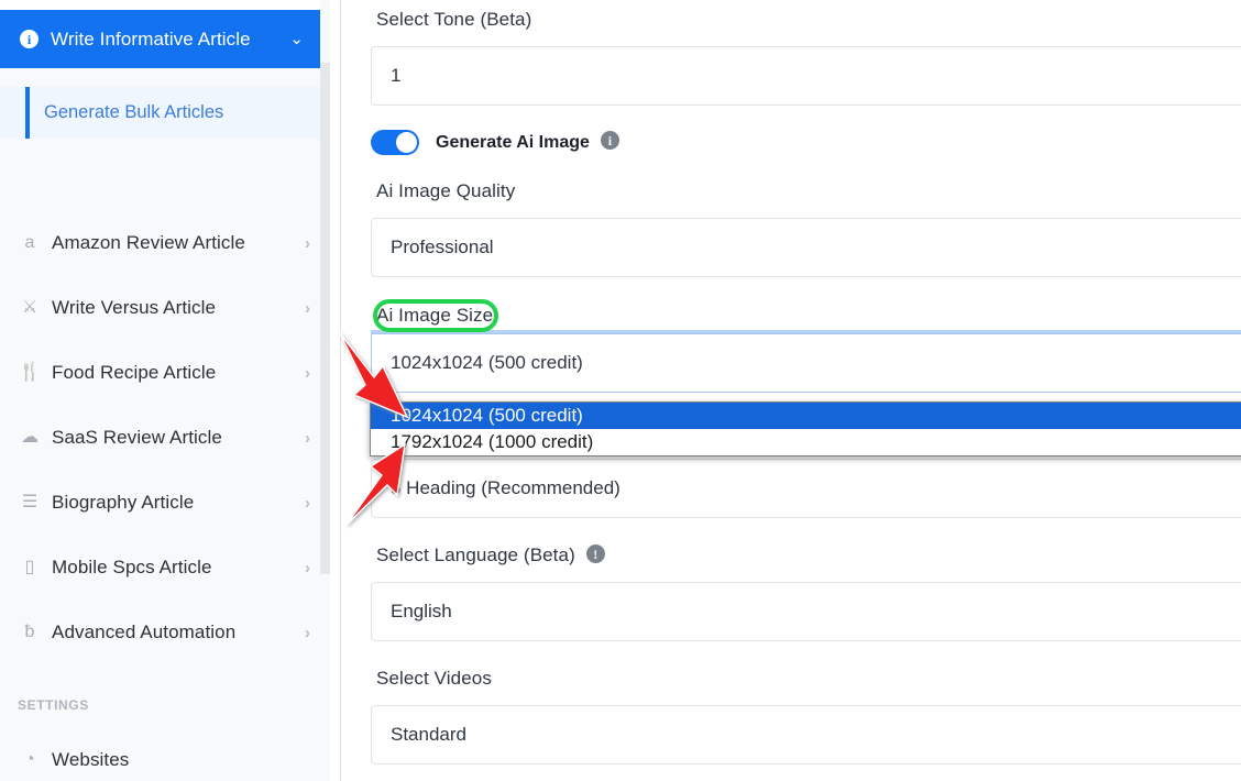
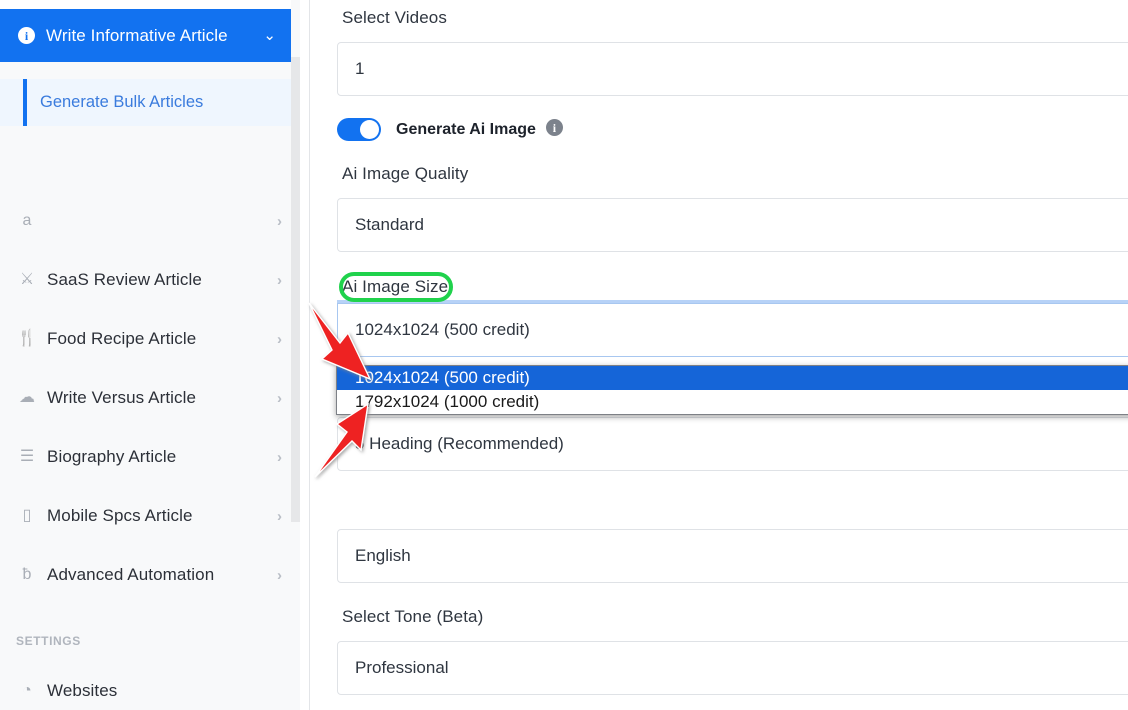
  i
  Write Informative Article
  ⌄
  Generate Bulk Articles
  a
- Amazon Review Article
  ›
  ⚔
- Write Versus Article
+ SaaS Review Article
  ›
  🍴
  Food Recipe Article
  ›
  ☁
- SaaS Review Article
+ Write Versus Article
  ›
  ☰
  Biography Article
  ›
  ▯
  Mobile Spcs Article
  ›
  ƀ
  Advanced Automation
  ›
  SETTINGS
  ◔
  Websites
- Select Tone (Beta)
+ Select Videos
  1
  Generate Ai Image
  i
  Ai Image Quality
- Professional
+ Standard
  Ai Image Size
  1024x1024 (500 credit)
  Heading (Recommended)
- Select Language (Beta) !
  English
- Select Videos
+ Select Tone (Beta)
- Standard
+ Professional
  124x1024 (500 credit)
  1792x1024 (1000 credit)
